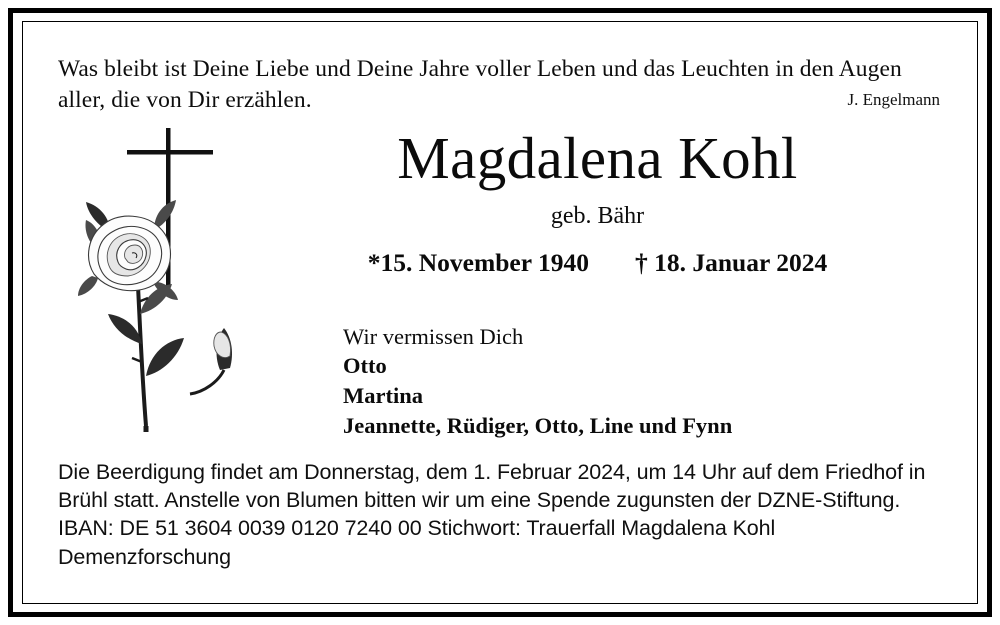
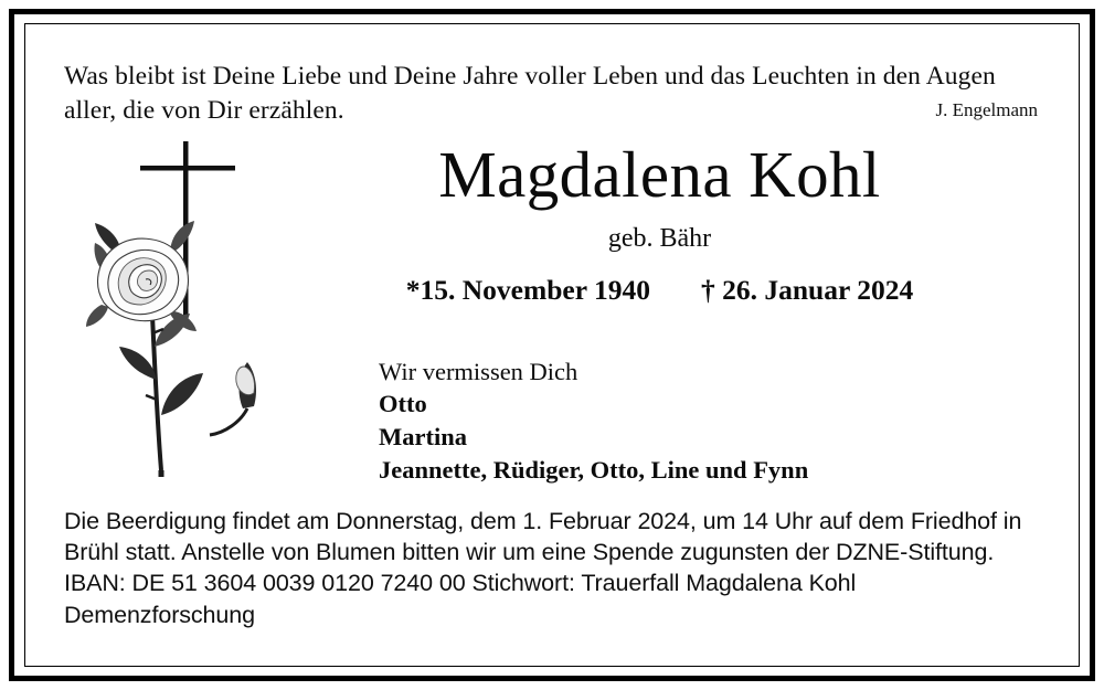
  Was bleibt ist Deine Liebe und Deine Jahre voller Leben und das Leuchten in den Augen aller, die von Dir erzählen.
  J. Engelmann
  Magdalena Kohl
  geb. Bähr
- *15. November 1940 † 18. Januar 2024
+ *15. November 1940 † 26. Januar 2024
  Wir vermissen Dich
  Otto
  Martina
  Jeannette, Rüdiger, Otto, Line und Fynn
  Die Beerdigung findet am Donnerstag, dem 1. Februar 2024, um 14 Uhr auf dem Friedhof in Brühl statt. Anstelle von Blumen bitten wir um eine Spende zugunsten der DZNE-Stiftung. IBAN: DE 51 3604 0039 0120 7240 00 Stichwort: Trauerfall Magdalena Kohl Demenzforschung
